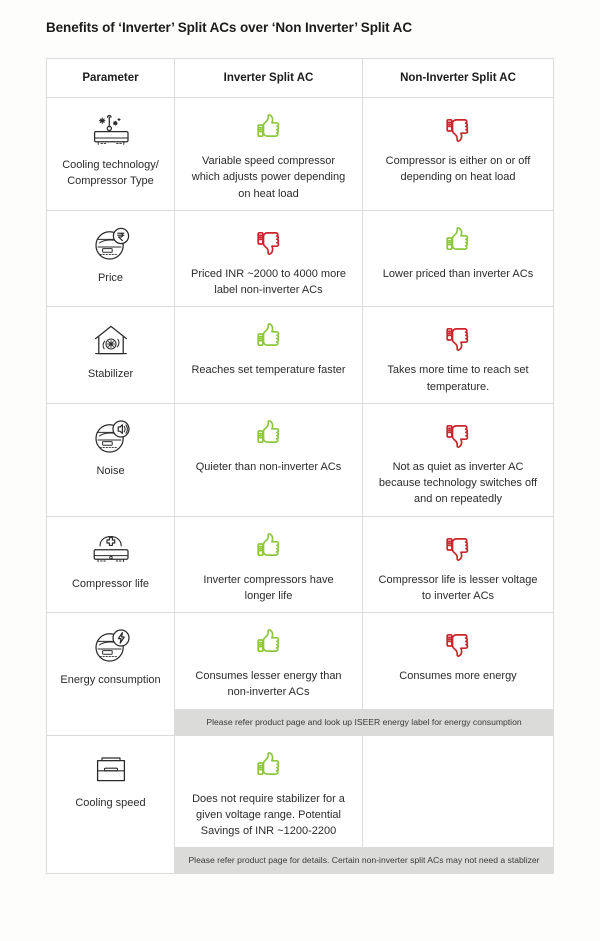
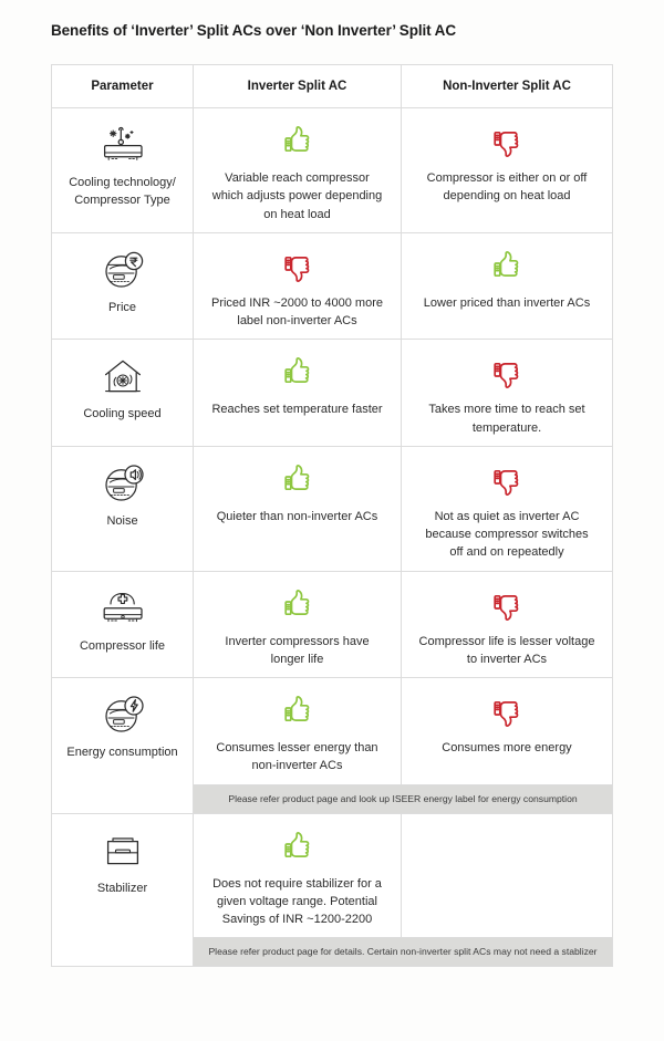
  Benefits of ‘Inverter’ Split ACs over ‘Non Inverter’ Split AC
  Parameter
  Inverter Split AC
  Non-Inverter Split AC
  Cooling technology/ Compressor Type
- Variable speed compressor which adjusts power depending on heat load
+ Variable reach compressor which adjusts power depending on heat load
  Compressor is either on or off depending on heat load
  Price
  Priced INR ~2000 to 4000 more label non-inverter ACs
  Lower priced than inverter ACs
- Stabilizer
+ Cooling speed
  Reaches set temperature faster
  Takes more time to reach set temperature.
  Noise
  Quieter than non-inverter ACs
- Not as quiet as inverter AC because technology switches off and on repeatedly
+ Not as quiet as inverter AC because compressor switches off and on repeatedly
  Compressor life
  Inverter compressors have longer life
  Compressor life is lesser voltage to inverter ACs
  Energy consumption
  Consumes lesser energy than non-inverter ACs
  Consumes more energy
  Please refer product page and look up ISEER energy label for energy consumption
- Cooling speed
+ Stabilizer
  Does not require stabilizer for a given voltage range. Potential Savings of INR ~1200-2200
  Please refer product page for details. Certain non-inverter split ACs may not need a stablizer
